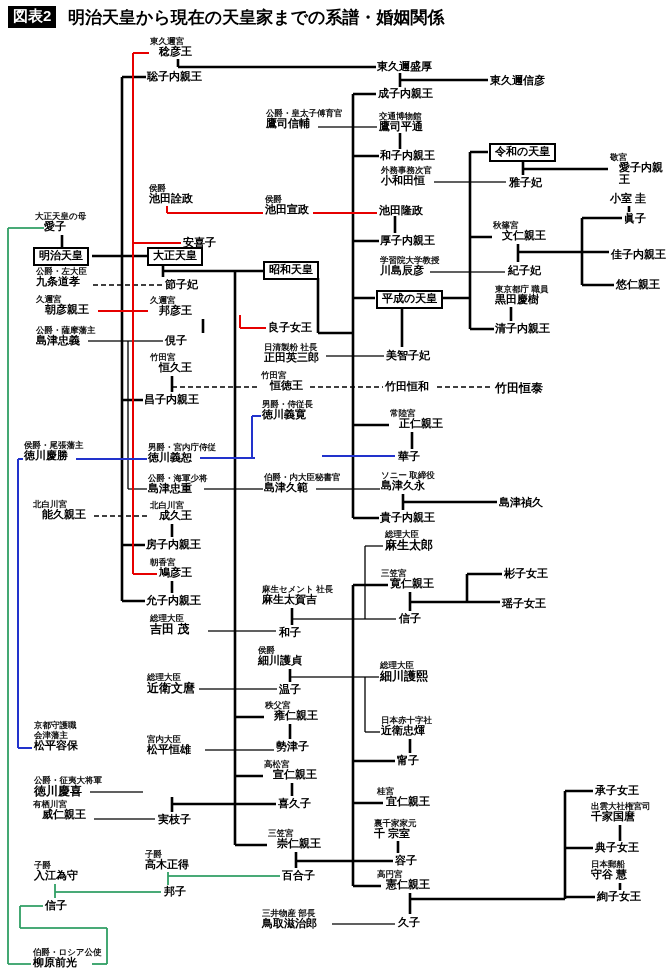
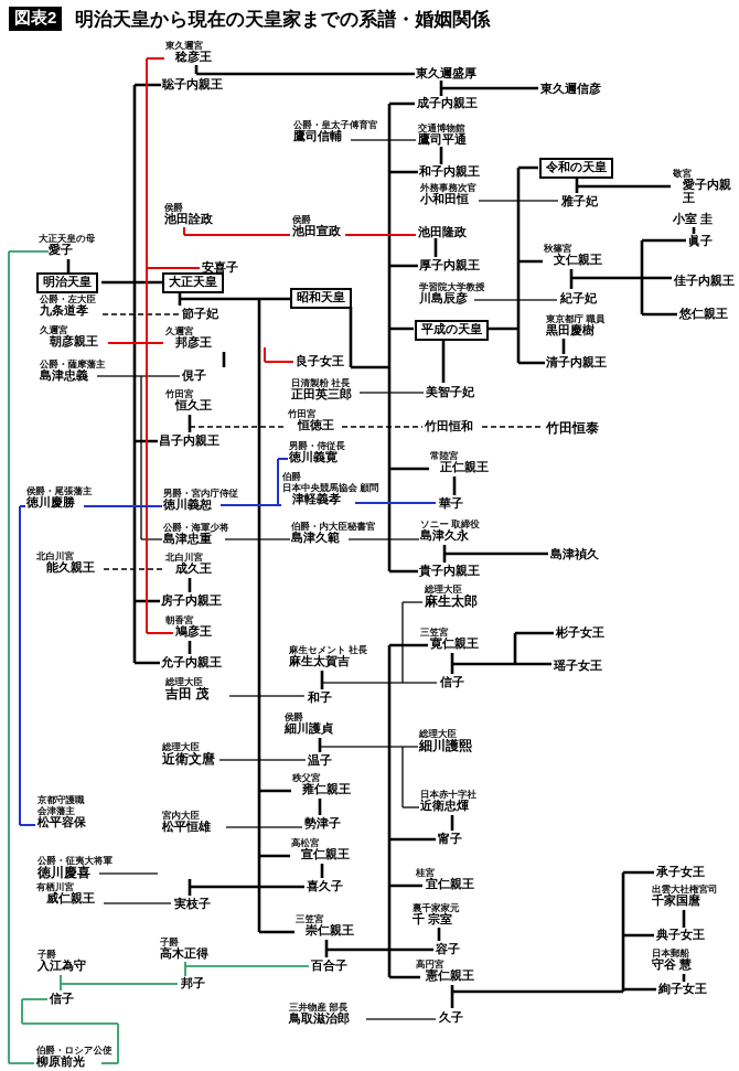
  図表2
  明治天皇から現在の天皇家までの系譜・婚姻関係
  明治天皇
  大正天皇
  昭和天皇
  平成の天皇
  令和の天皇
  東久邇宮
  稔彦王
  聡子内親王
  東久邇盛厚
  東久邇信彦
  成子内親王
  公爵・皇太子傅育官
  鷹司信輔
  交通博物館
  鷹司平通
  和子内親王
  敬宮
  愛子内親王
  外務事務次官
  小和田恒
  雅子妃
  小室 圭
  眞子
  侯爵
  池田詮政
  侯爵
  池田宣政
  池田隆政
  安喜子
  厚子内親王
  秋篠宮
  文仁親王
  佳子内親王
  学習院大学教授
  川島辰彦
  紀子妃
  悠仁親王
  東京都庁 職員
  黒田慶樹
  清子内親王
  大正天皇の母
  愛子
  公爵・左大臣
  九条道孝
  節子妃
  久邇宮
  朝彦親王
  久邇宮
  邦彦王
  良子女王
  公爵・薩摩藩主
  島津忠義
  俔子
  日清製粉 社長
  正田英三郎
  美智子妃
  竹田宮
  恒久王
  竹田宮
  恒徳王
  昌子内親王
  竹田恒和
  竹田恒泰
  男爵・侍従長
  徳川義寛
  常陸宮
  正仁親王
  侯爵・尾張藩主
  徳川慶勝
  男爵・宮内庁侍従
  徳川義恕
+ 伯爵
+ 日本中央競馬協会 顧問
+ 津軽義孝
  華子
  公爵・海軍少将
  島津忠重
  伯爵・内大臣秘書官
  島津久範
  ソニー 取締役
  島津久永
  島津禎久
  貴子内親王
  北白川宮
  能久親王
  北白川宮
  成久王
  房子内親王
  朝香宮
  鳩彦王
  允子内親王
  麻生セメント 社長
  麻生太賀吉
  総理大臣
  麻生太郎
  総理大臣
  吉田 茂
  和子
  三笠宮
  寛仁親王
  彬子女王
  瑶子女王
  信子
  侯爵
  細川護貞
  総理大臣
  近衛文麿
  温子
  総理大臣
  細川護熙
  秩父宮
  雍仁親王
  京都守護職
  会津藩主
  松平容保
  宮内大臣
  松平恒雄
  勢津子
  日本赤十字社
  近衛忠煇
  高松宮
  宣仁親王
  公爵・征夷大将軍
  徳川慶喜
  喜久子
  有栖川宮
  威仁親王
  実枝子
  甯子
  桂宮
  宜仁親王
  承子女王
  出雲大社権宮司
  千家国麿
  裏千家家元
  千 宗室
  三笠宮
  崇仁親王
  典子女王
  子爵
  高木正得
  百合子
  容子
  日本郵船
  守谷 慧
  高円宮
  憲仁親王
  子爵
  入江為守
  邦子
  絢子女王
  信子
  久子
  三井物産 部長
  鳥取滋治郎
  伯爵・ロシア公使
  柳原前光
